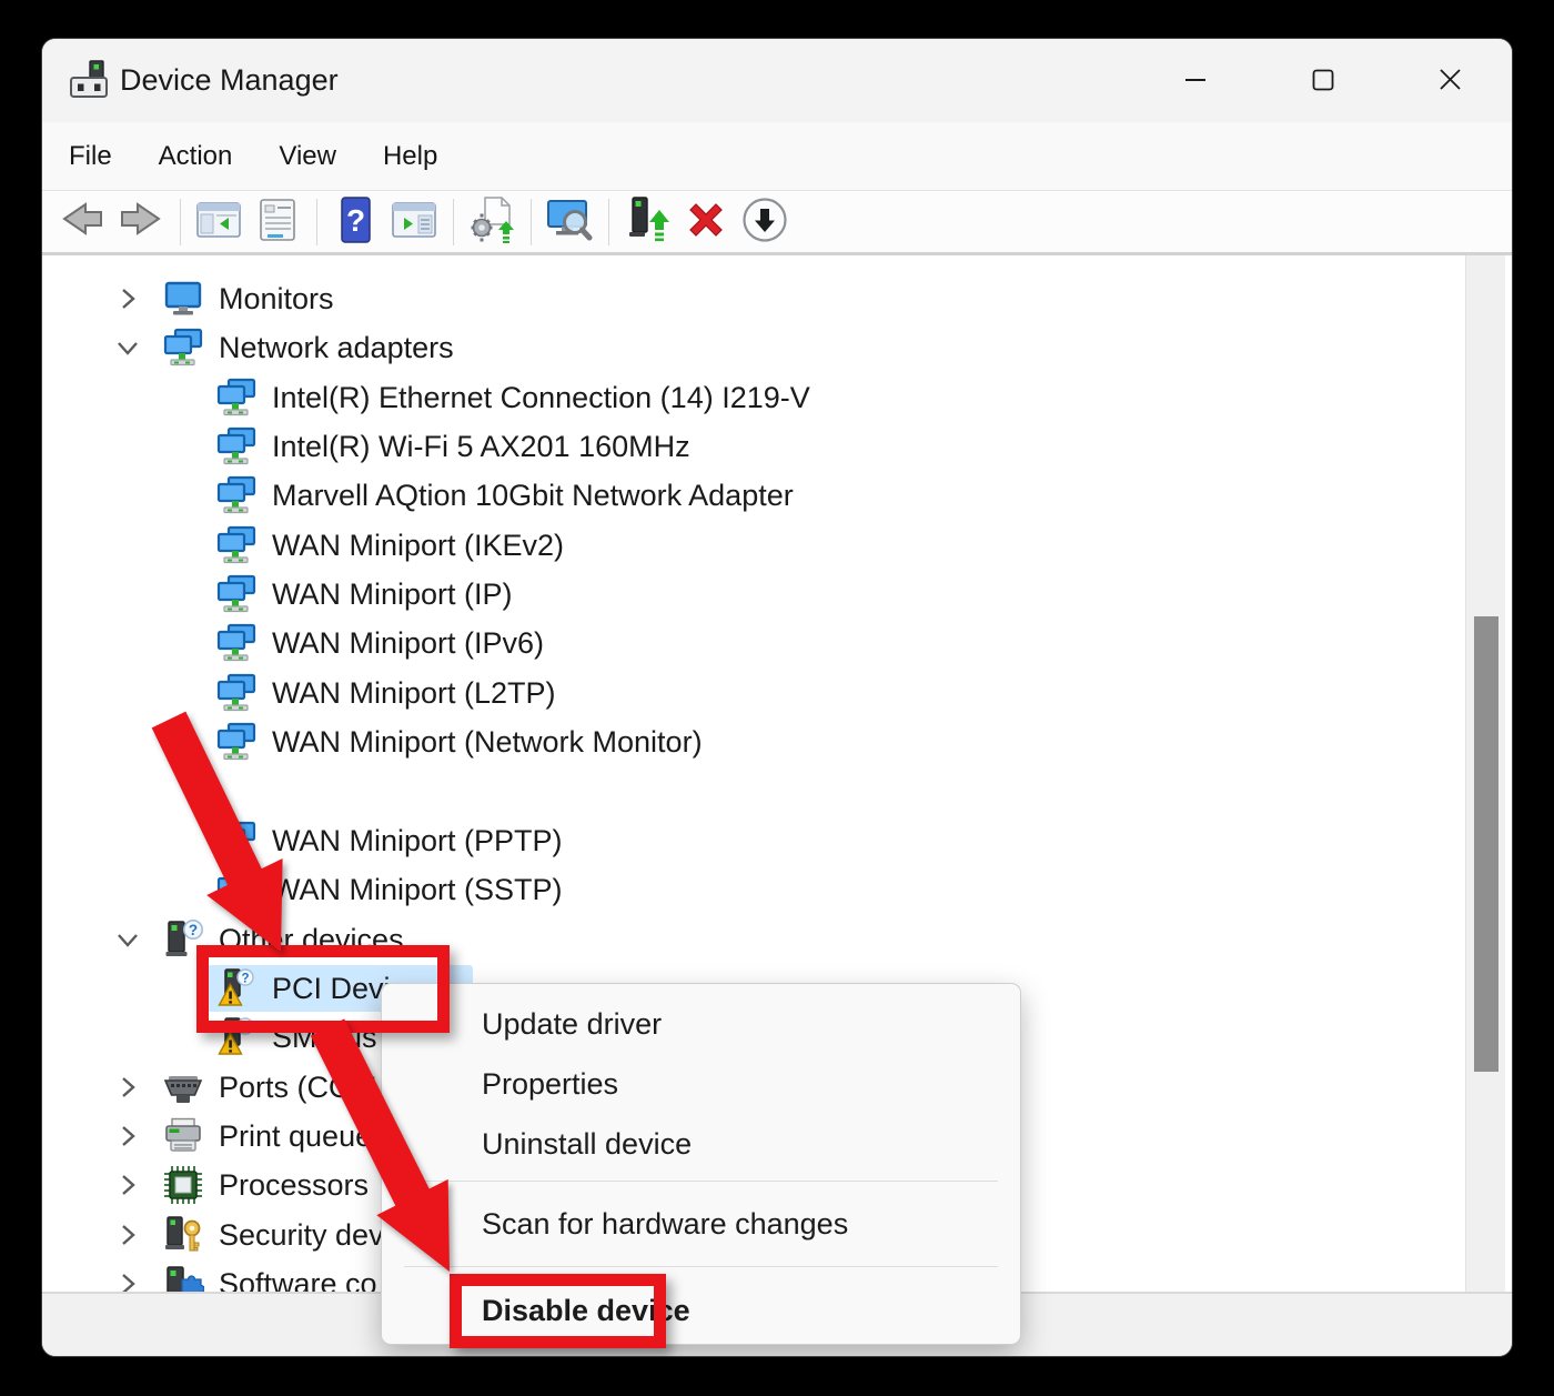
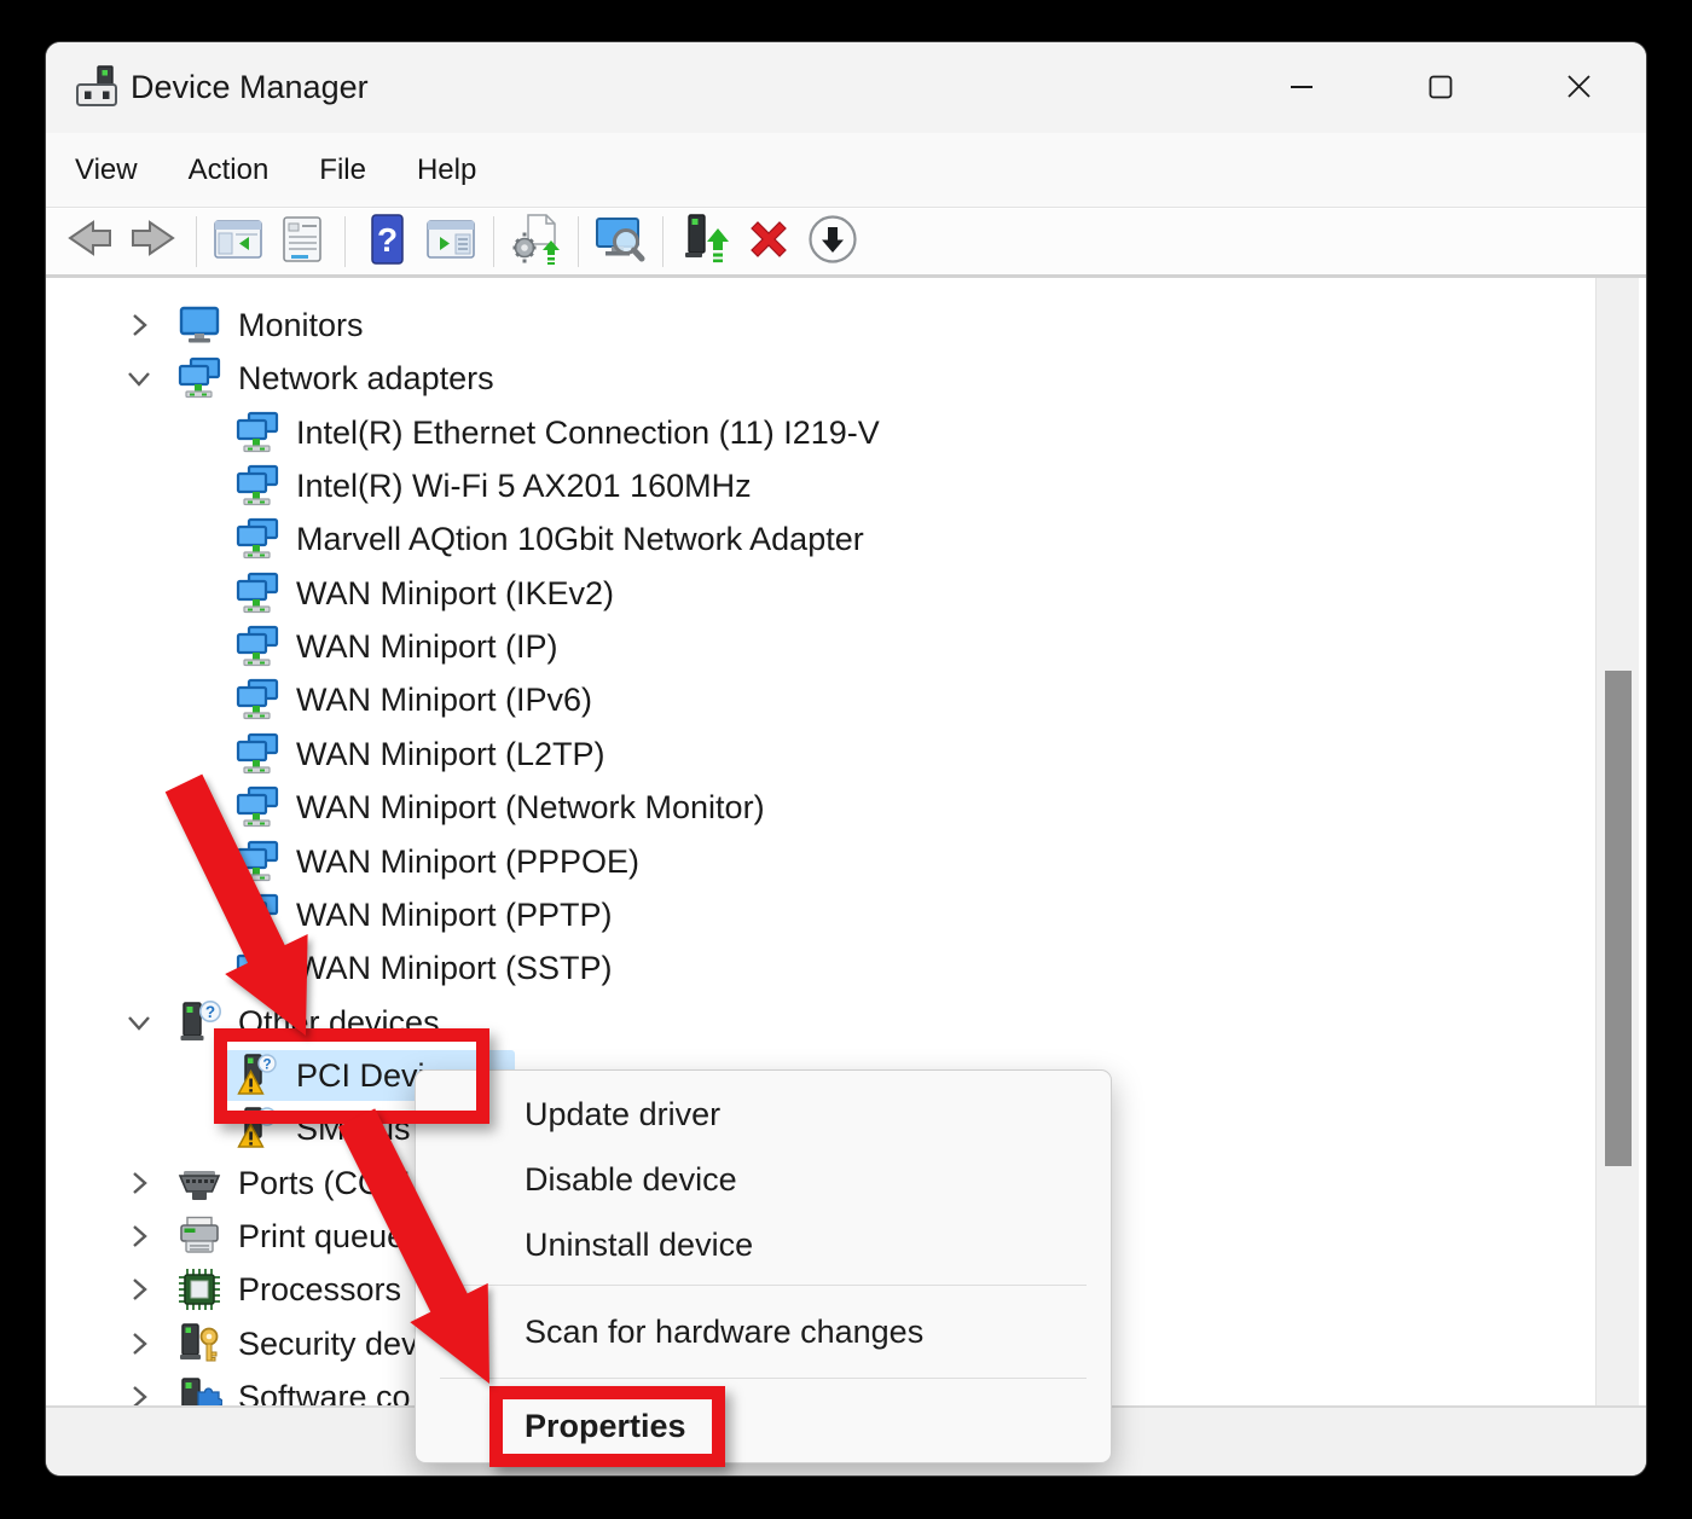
  Device Manager
- File
+ View
  Action
- View
+ File
  Help
  ?
  Monitors
  Network adapters
- Intel(R) Ethernet Connection (14) I219-V
+ Intel(R) Ethernet Connection (11) I219-V
  Intel(R) Wi-Fi 5 AX201 160MHz
  Marvell AQtion 10Gbit Network Adapter
  WAN Miniport (IKEv2)
  WAN Miniport (IP)
  WAN Miniport (IPv6)
  WAN Miniport (L2TP)
  WAN Miniport (Network Monitor)
+ WAN Miniport (PPPOE)
  WAN Miniport (PPTP)
  WAN Miniport (SSTP)
  ?
  Othr devices
  ?
  PCI Dev
  ?
  Ports (C
  Print queu
  Processors
  Security dev
  Software co
  Update driver
- Properties
+ Disable device
  Uninstall device
  Scan for hardware changes
- Disable device
+ Properties
